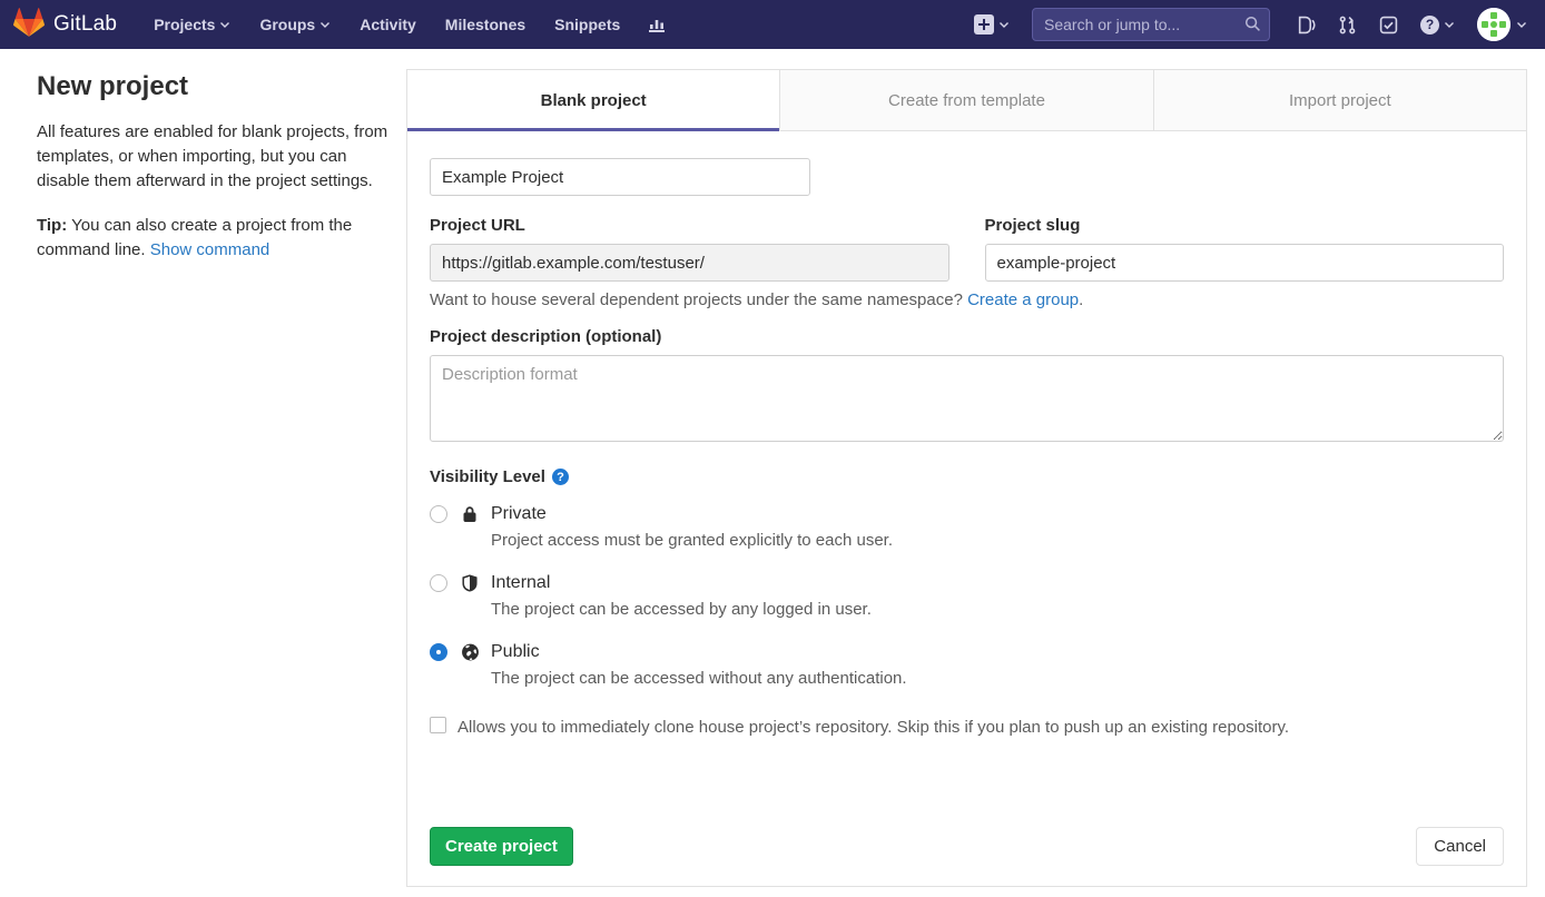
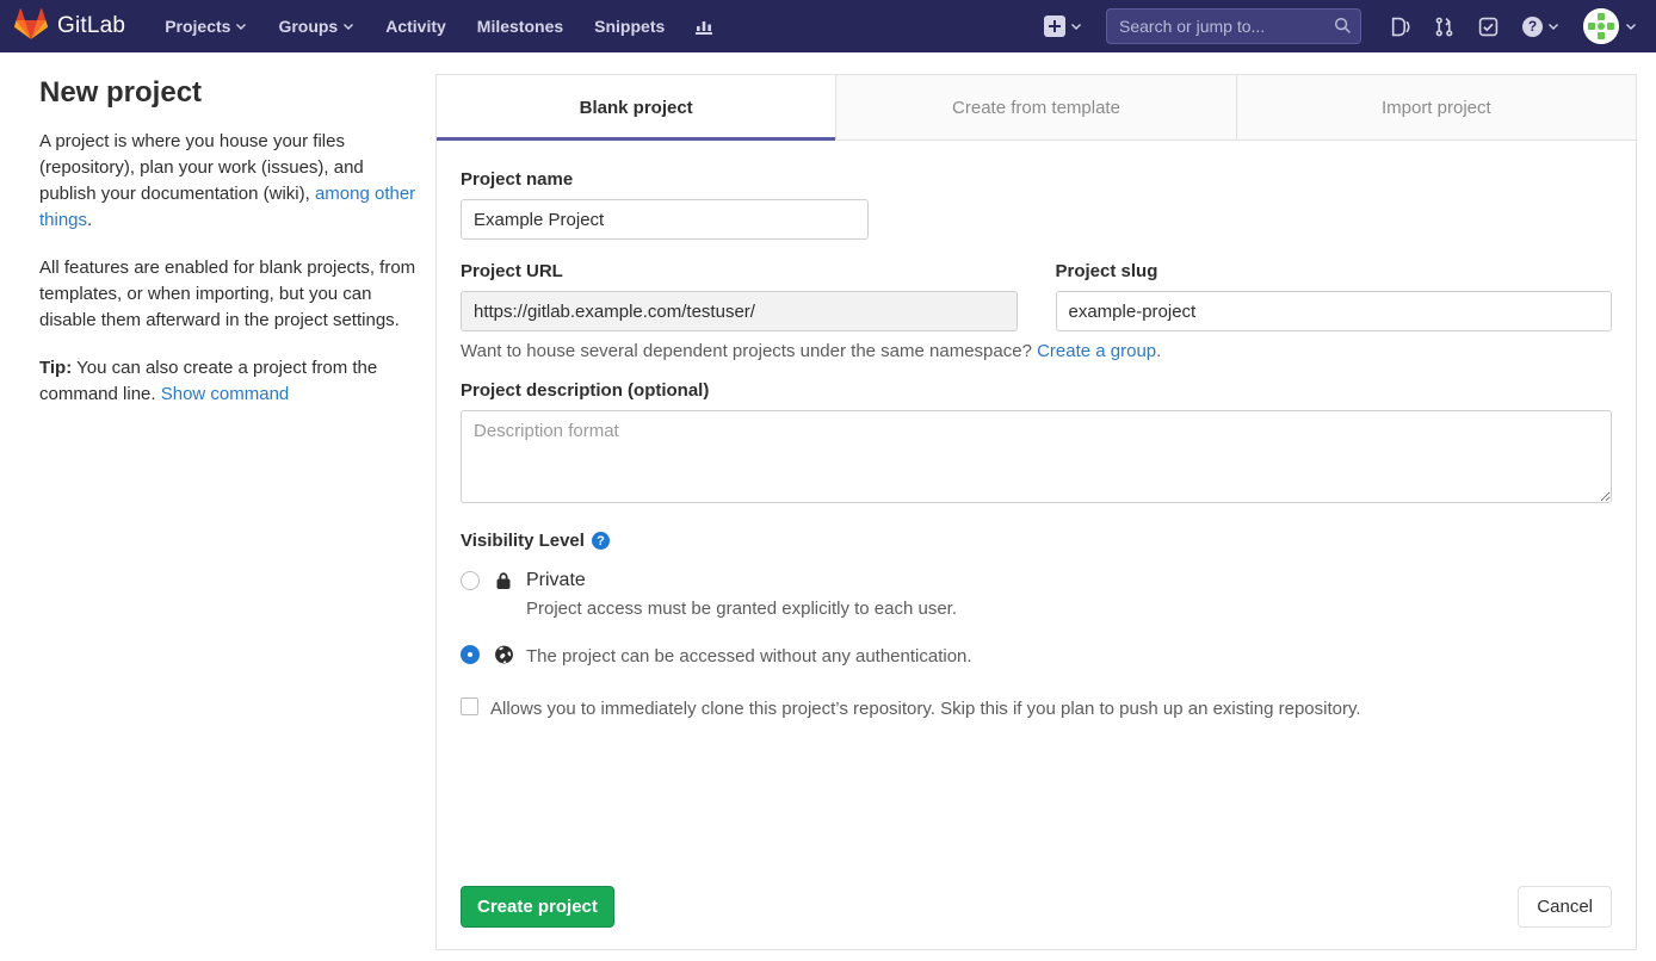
  GitLab
  Projects
  Groups
  Activity
  Milestones
  Snippets
  Search or jump to...
  ?
  New project
+ A project is where you house your files (repository), plan your work (issues), and publish your documentation (wiki), among other things.
  All features are enabled for blank projects, from templates, or when importing, but you can disable them afterward in the project settings.
  Tip: You can also create a project from the command line. Show command
  Blank project
  Create from template
  Import project
+ Project name
  Example Project
  Project URL
  https://gitlab.example.com/testuser/
  Project slug
  example-project
  Want to house several dependent projects under the same namespace? Create a group.
  Project description (optional)
  Description format
  Visibility Level
  ?
  Private
  Project access must be granted explicitly to each user.
- Internal
- The project can be accessed by any logged in user.
- Public
  The project can be accessed without any authentication.
- Allows you to immediately clone house project’s repository. Skip this if you plan to push up an existing repository.
+ Allows you to immediately clone this project’s repository. Skip this if you plan to push up an existing repository.
  Create project
  Cancel
